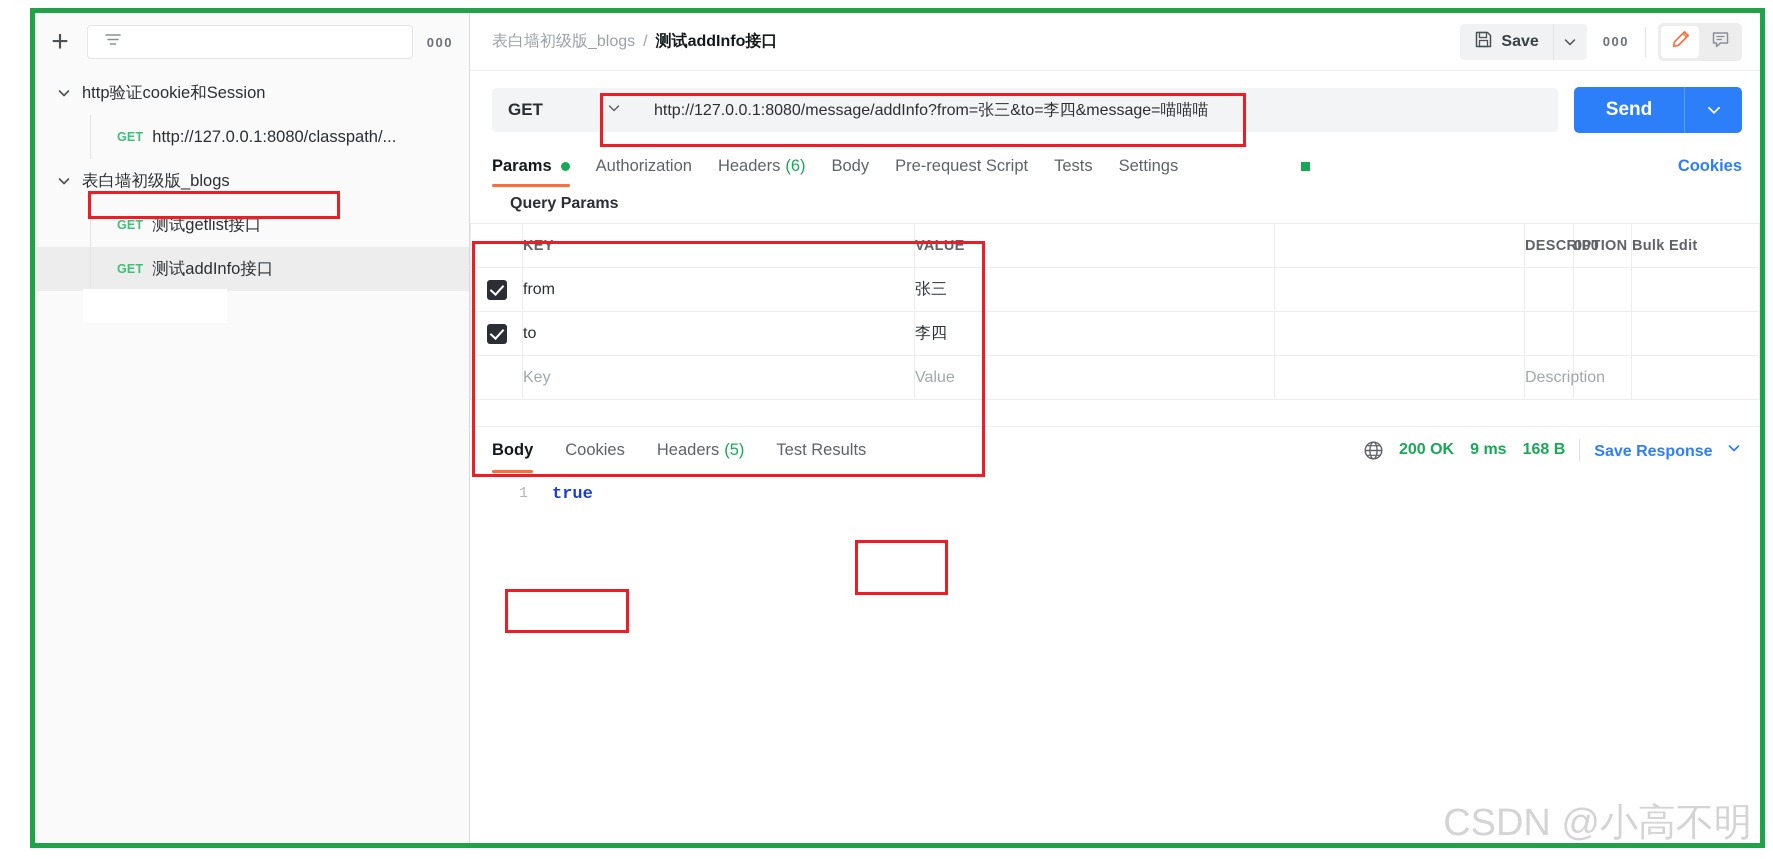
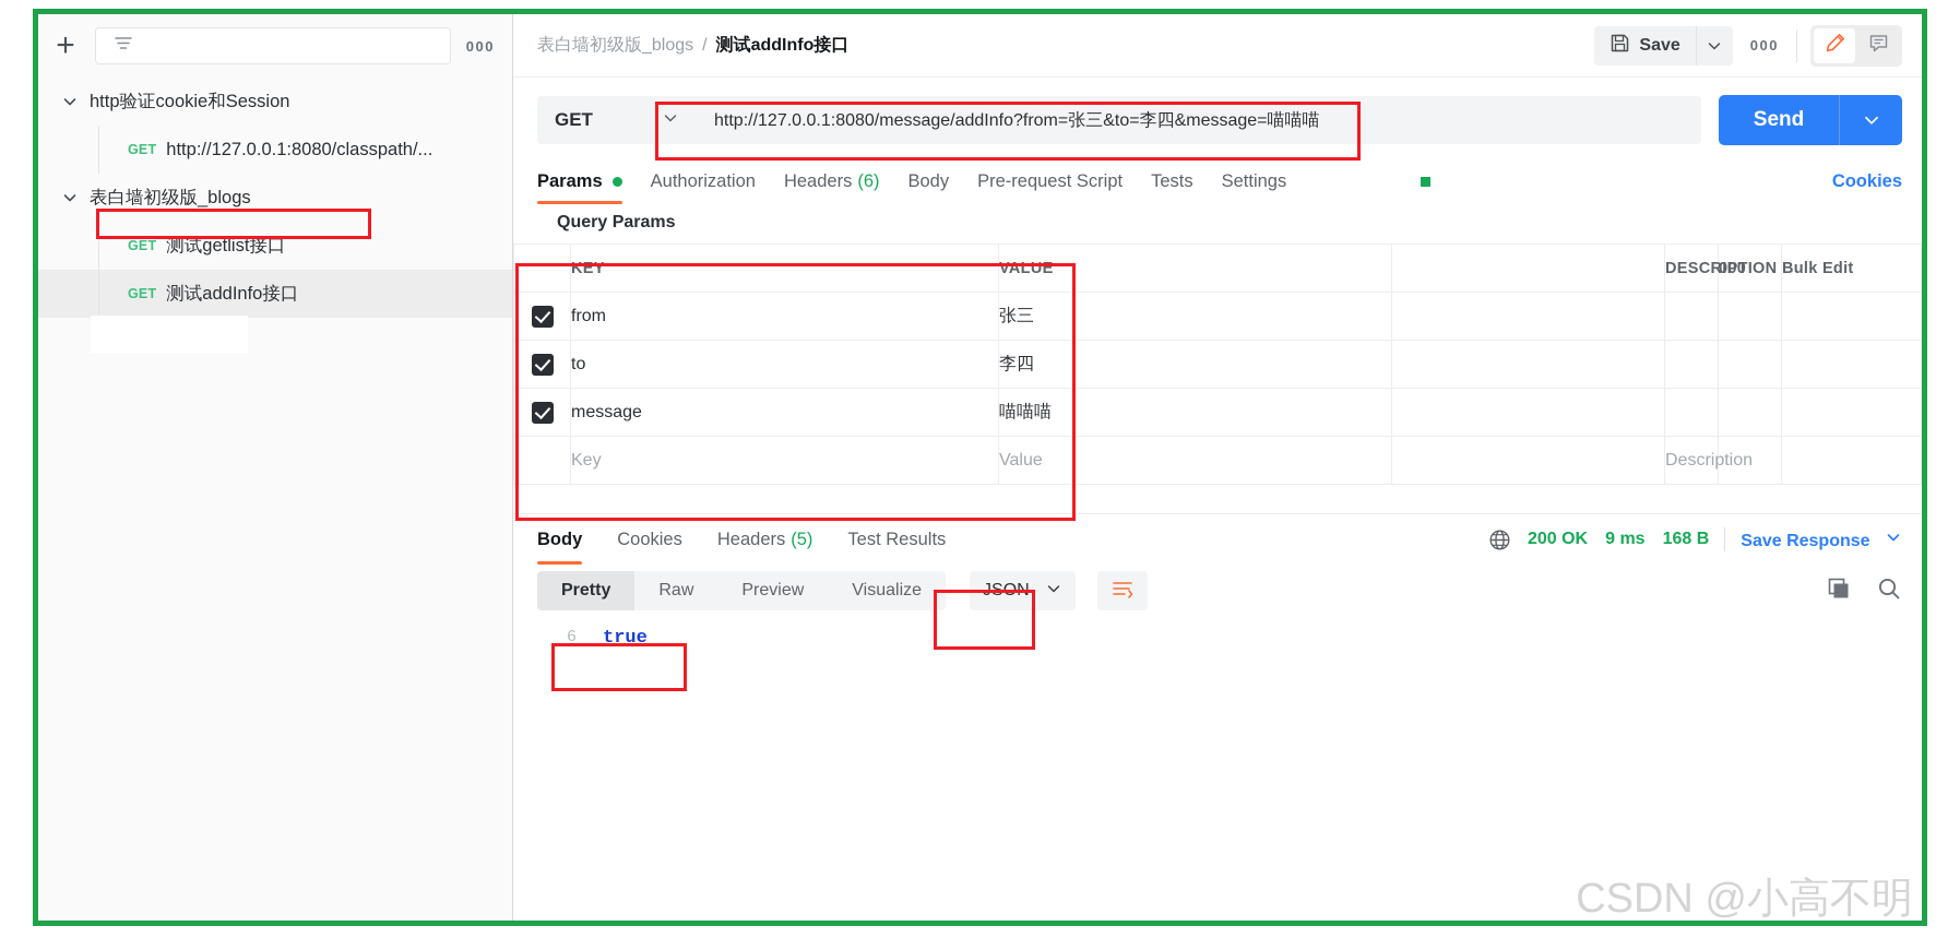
  +
  000
  http验证cookie和Session
  GET
  http://127.0.0.1:8080/classpath/...
  表白墙初级版_blogs
  GET
  测试getlist接口
  GET
  测试addInfo接口
  表白墙初级版_blogs
  /
  测试addInfo接口
  Save
  000
  GET
  http://127.0.0.1:8080/message/addInfo?from=张三&to=李四&message=喵喵喵
  Send
  Params
  Authorization
  Headers
  (6)
  Body
  Pre-request Script
  Tests
  Settings
  Cookies
  Query Params
  	KEY	VALUE		DESCRION	000	Bulk Edit
  	from	张三
  	to	李四
+ 	message	喵喵喵
  	Key	Value		Description
  Body
  Cookies
  Headers
  (5)
  Test Results
  200 OK
  9 ms
  168 B
  Save Response
+ Pretty
+ Raw
+ Preview
+ Visualize
+ JSON
- 1
+ 6
  true
  CSDN @小高不明
